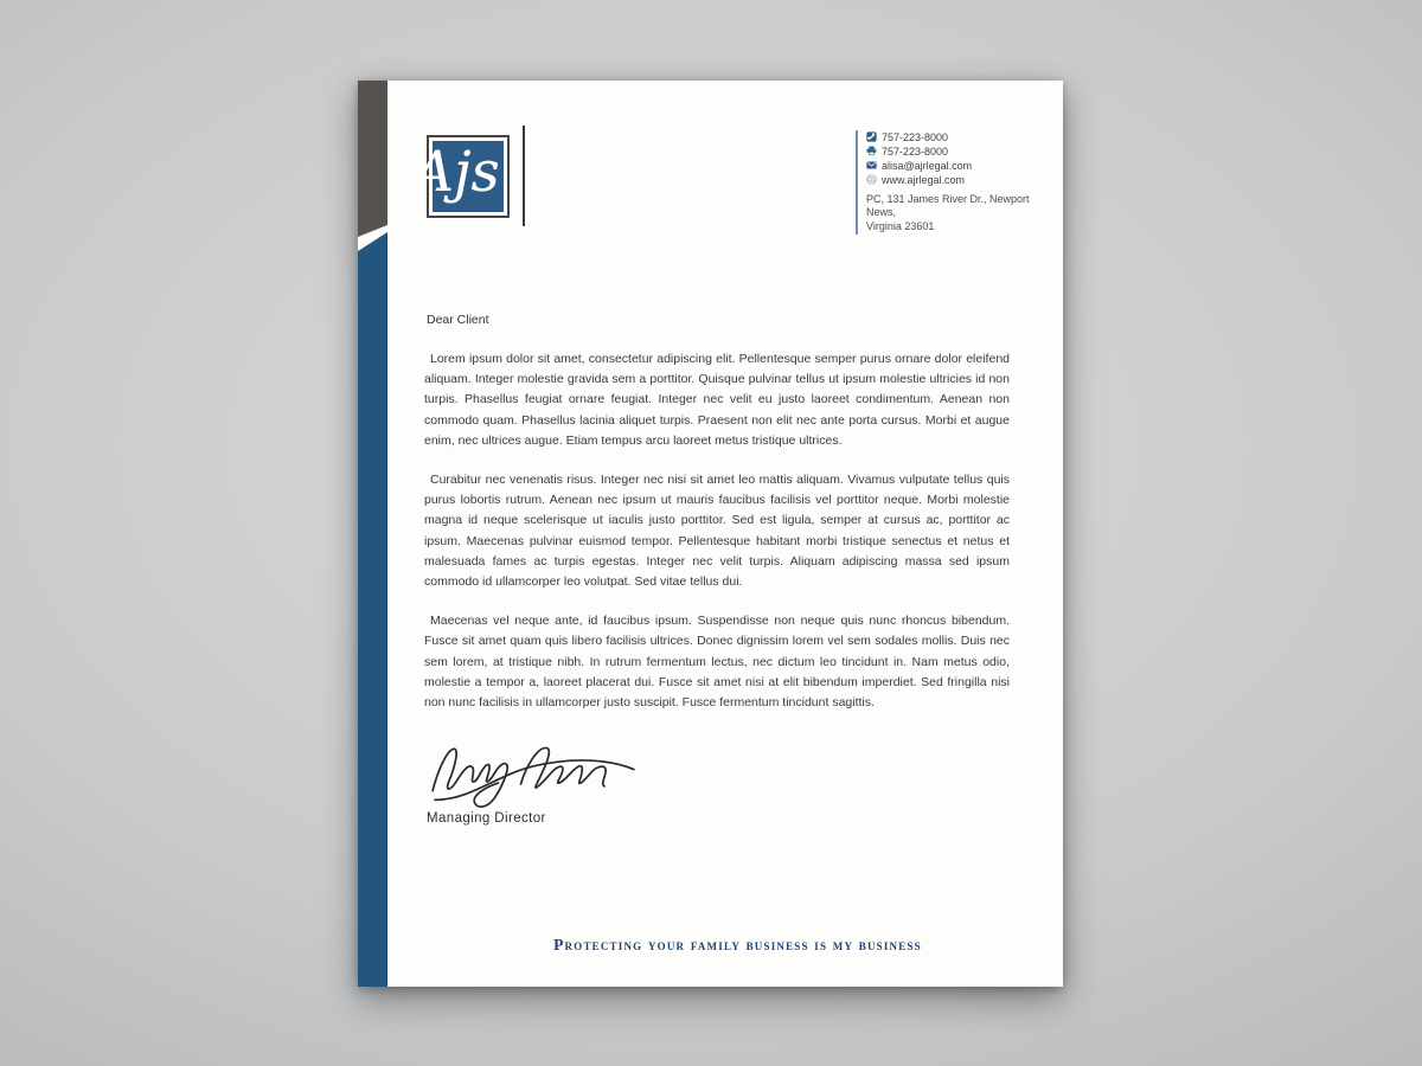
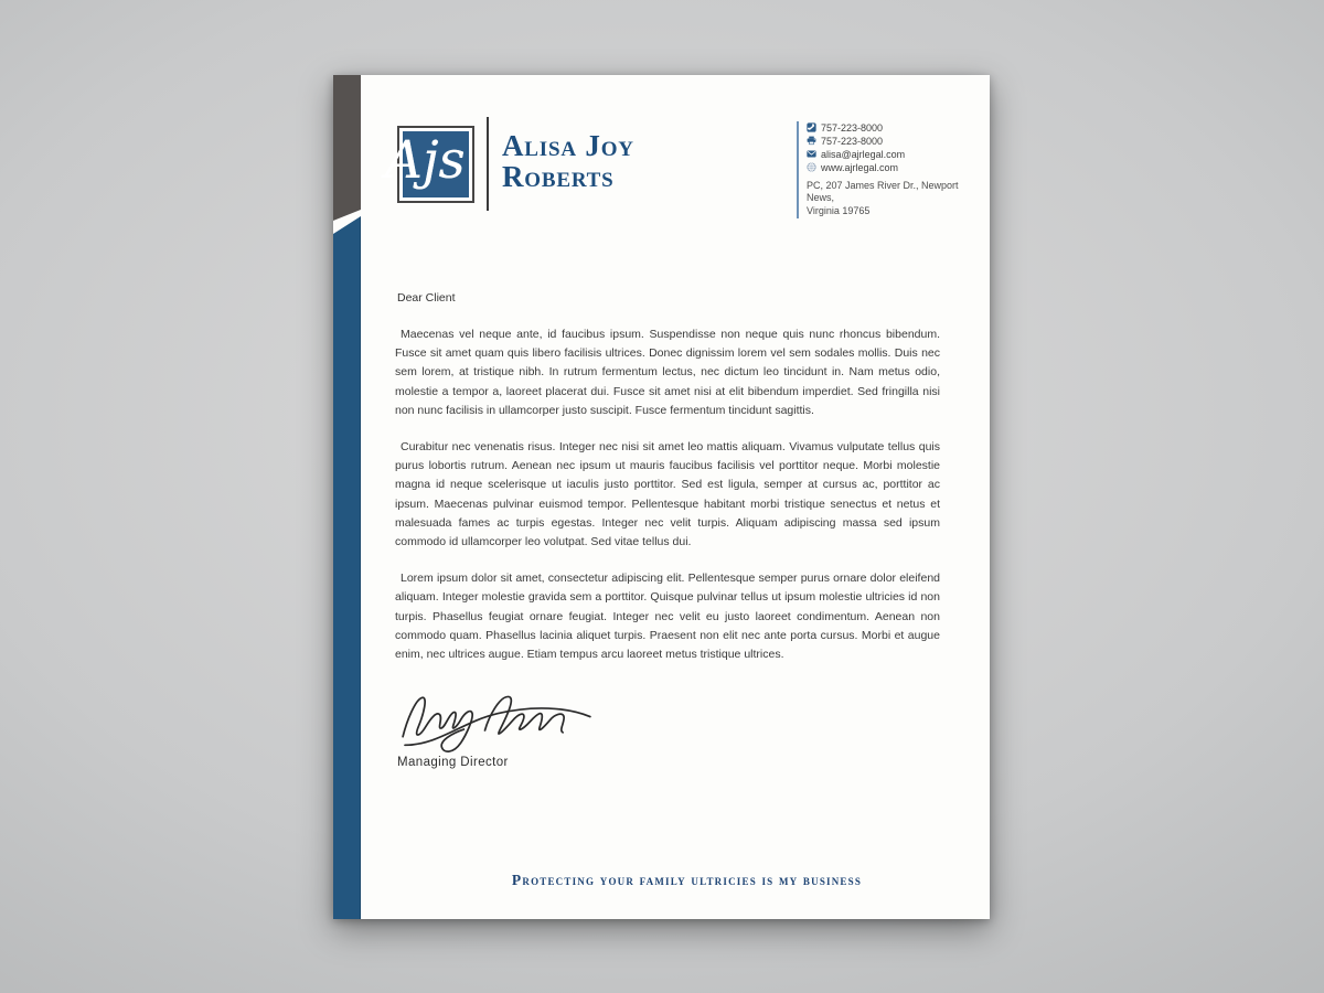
  Ajs
+ Alisa Joy
+ Roberts
  757-223-8000
  757-223-8000
  alisa@ajrlegal.com
  www.ajrlegal.com
- PC, 131 James River Dr., Newport News,
+ PC, 207 James River Dr., Newport News,
- Virginia 23601
+ Virginia 19765
  Dear Client
- Lorem ipsum dolor sit amet, consectetur adipiscing elit. Pellentesque semper purus ornare dolor eleifend aliquam. Integer molestie gravida sem a porttitor. Quisque pulvinar tellus ut ipsum molestie ultricies id non turpis. Phasellus feugiat ornare feugiat. Integer nec velit eu justo laoreet condimentum. Aenean non commodo quam. Phasellus lacinia aliquet turpis. Praesent non elit nec ante porta cursus. Morbi et augue enim, nec ultrices augue. Etiam tempus arcu laoreet metus tristique ultrices.
+ Maecenas vel neque ante, id faucibus ipsum. Suspendisse non neque quis nunc rhoncus bibendum. Fusce sit amet quam quis libero facilisis ultrices. Donec dignissim lorem vel sem sodales mollis. Duis nec sem lorem, at tristique nibh. In rutrum fermentum lectus, nec dictum leo tincidunt in. Nam metus odio, molestie a tempor a, laoreet placerat dui. Fusce sit amet nisi at elit bibendum imperdiet. Sed fringilla nisi non nunc facilisis in ullamcorper justo suscipit. Fusce fermentum tincidunt sagittis.
  Curabitur nec venenatis risus. Integer nec nisi sit amet leo mattis aliquam. Vivamus vulputate tellus quis purus lobortis rutrum. Aenean nec ipsum ut mauris faucibus facilisis vel porttitor neque. Morbi molestie magna id neque scelerisque ut iaculis justo porttitor. Sed est ligula, semper at cursus ac, porttitor ac ipsum. Maecenas pulvinar euismod tempor. Pellentesque habitant morbi tristique senectus et netus et malesuada fames ac turpis egestas. Integer nec velit turpis. Aliquam adipiscing massa sed ipsum commodo id ullamcorper leo volutpat. Sed vitae tellus dui.
- Maecenas vel neque ante, id faucibus ipsum. Suspendisse non neque quis nunc rhoncus bibendum. Fusce sit amet quam quis libero facilisis ultrices. Donec dignissim lorem vel sem sodales mollis. Duis nec sem lorem, at tristique nibh. In rutrum fermentum lectus, nec dictum leo tincidunt in. Nam metus odio, molestie a tempor a, laoreet placerat dui. Fusce sit amet nisi at elit bibendum imperdiet. Sed fringilla nisi non nunc facilisis in ullamcorper justo suscipit. Fusce fermentum tincidunt sagittis.
+ Lorem ipsum dolor sit amet, consectetur adipiscing elit. Pellentesque semper purus ornare dolor eleifend aliquam. Integer molestie gravida sem a porttitor. Quisque pulvinar tellus ut ipsum molestie ultricies id non turpis. Phasellus feugiat ornare feugiat. Integer nec velit eu justo laoreet condimentum. Aenean non commodo quam. Phasellus lacinia aliquet turpis. Praesent non elit nec ante porta cursus. Morbi et augue enim, nec ultrices augue. Etiam tempus arcu laoreet metus tristique ultrices.
  Managing Director
- Protecting your family business is my business
+ Protecting your family ultricies is my business
